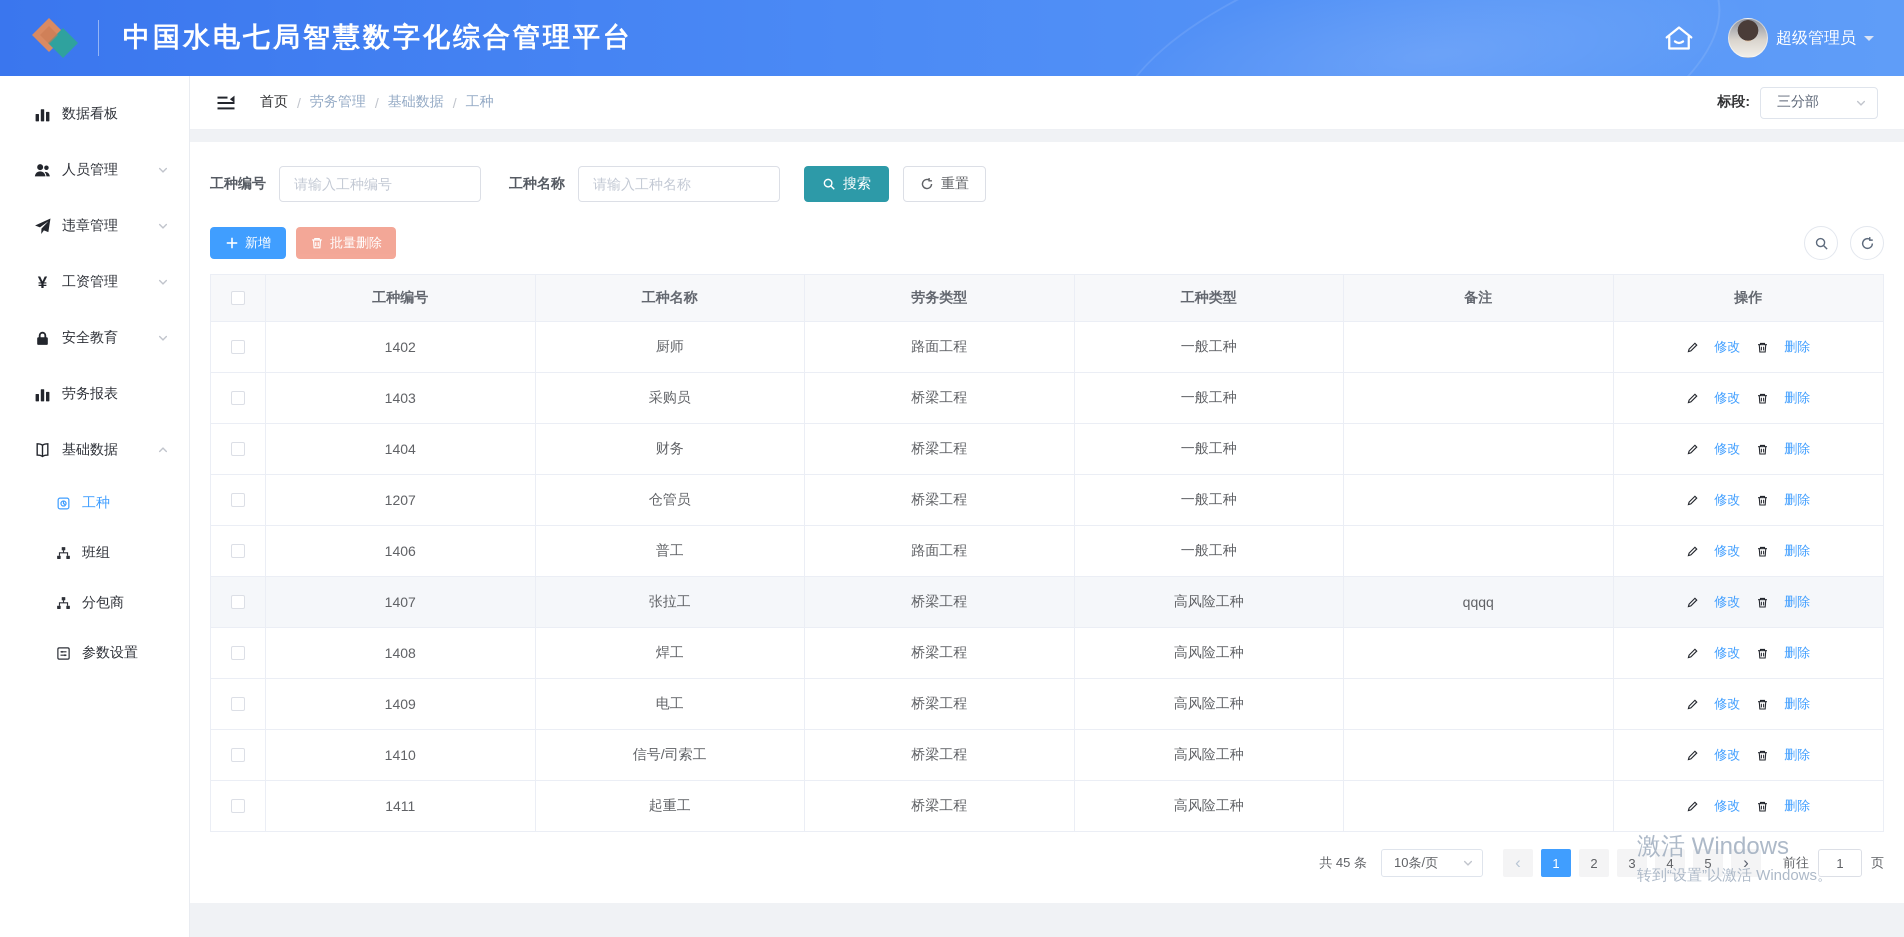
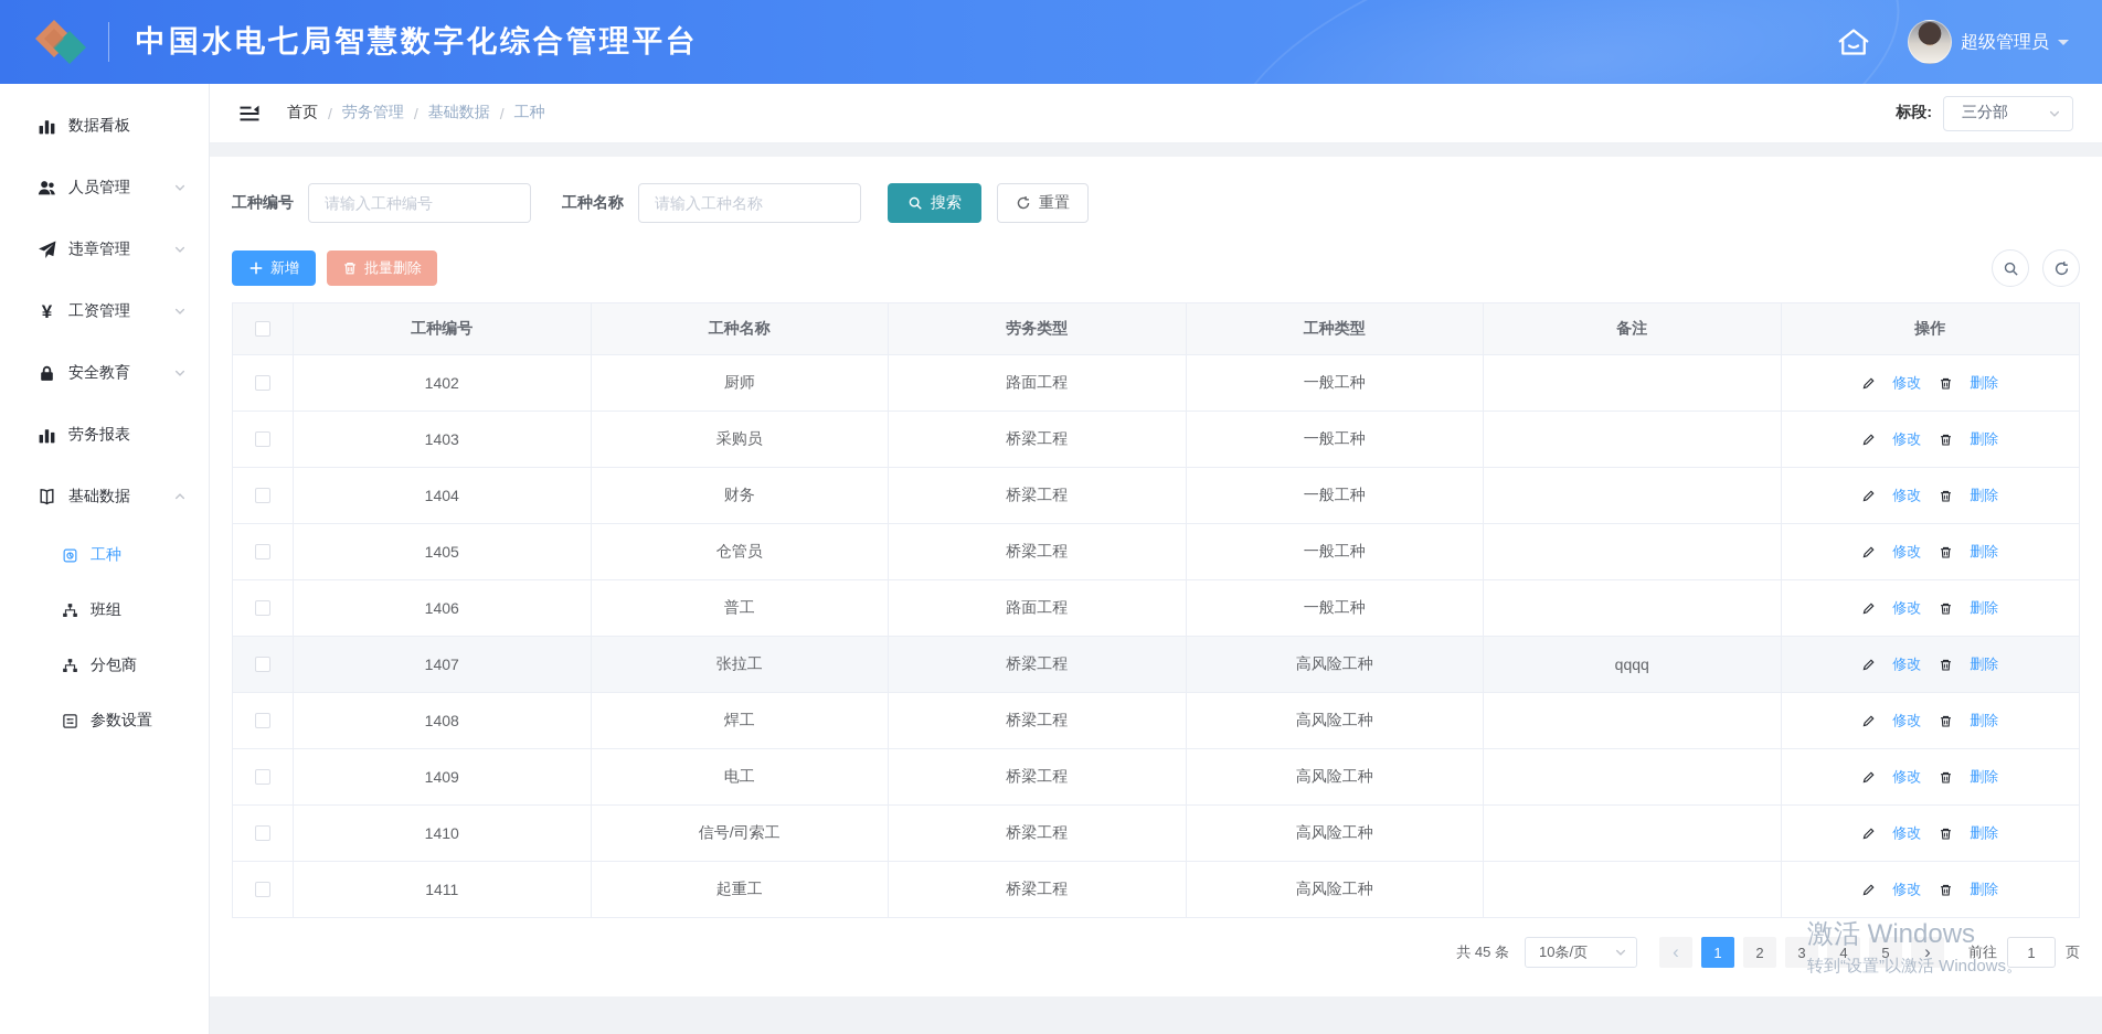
  中国水电七局智慧数字化综合管理平台
  超级管理员
  数据看板
  人员管理
  违章管理
  ¥
  工资管理
  安全教育
  劳务报表
  基础数据
  工种
  班组
  分包商
  参数设置
  首页
  /
  劳务管理
  /
  基础数据
  /
  工种
  标段:
  三分部
  工种编号
  请输入工种编号
  工种名称
  请输入工种名称
  搜索
  重置
  新增
  批量删除
  工种编号
  工种名称
  劳务类型
  工种类型
  备注
  操作
  1402
  厨师
  路面工程
  一般工种
  修改
  删除
  1403
  采购员
  桥梁工程
  一般工种
  修改
  删除
  1404
  财务
  桥梁工程
  一般工种
  修改
  删除
- 1207
+ 1405
  仓管员
  桥梁工程
  一般工种
  修改
  删除
  1406
  普工
  路面工程
  一般工种
  修改
  删除
  1407
  张拉工
  桥梁工程
  高风险工种
  qqqq
  修改
  删除
  1408
  焊工
  桥梁工程
  高风险工种
  修改
  删除
  1409
  电工
  桥梁工程
  高风险工种
  修改
  删除
  1410
  信号/司索工
  桥梁工程
  高风险工种
  修改
  删除
  1411
  起重工
  桥梁工程
  高风险工种
  修改
  删除
  共 45 条
  10条/页
  ‹
  1
  2
  3
  4
  5
  ›
  前往
  1
  页
  激活 Windows
  转到“设置”以激活 Windows。
